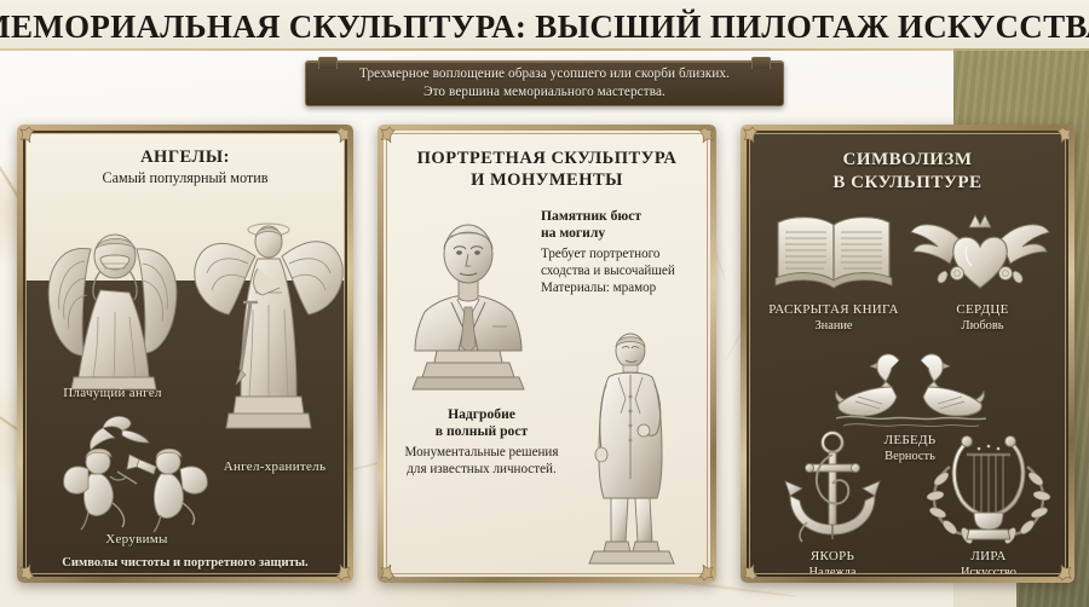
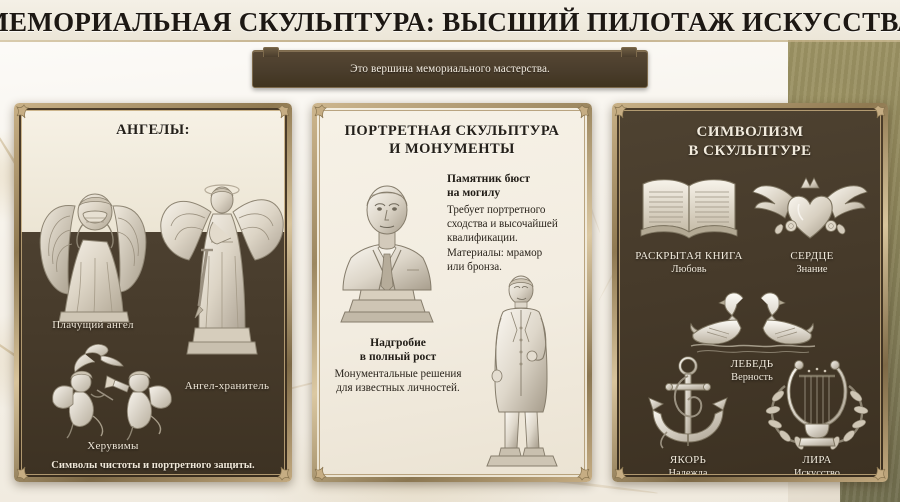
  ЕМОРИАЛЬНАЯ СКУЛЬПТУРА: ВЫСШИЙ ПИЛОТАЖ ИСКУССТВ
- Трехмерное воплощение образа усопшего или скорби близких.
  Это вершина мемориального мастерства.
  АНГЕЛЫ:
- Самый популярный мотив
  Плачущий ангел
  Ангел-хранитель
  Херувимы
  Символы чистоты и портретного защиты.
  ПОРТРЕТНАЯ СКУЛЬПТУРА
  И МОНУМЕНТЫ
  Памятник бюст
  на могилу
  Требует портретного
  сходства и высочайшей
+ квалификации.
  Материалы: мрамор
+ или бронза.
  Надгробие
  в полный рост
  Монументальные решения
  для известных личностей.
  СИМВОЛИЗМ
  В СКУЛЬПТУРЕ
  РАСКРЫТАЯ КНИГА
- Знание
+ Любовь
  СЕРДЦЕ
- Любовь
+ Знание
  ЛЕБЕДЬ
  Верность
  ЯКОРЬ
  Надежда
  ЛИРА
  Искусство
